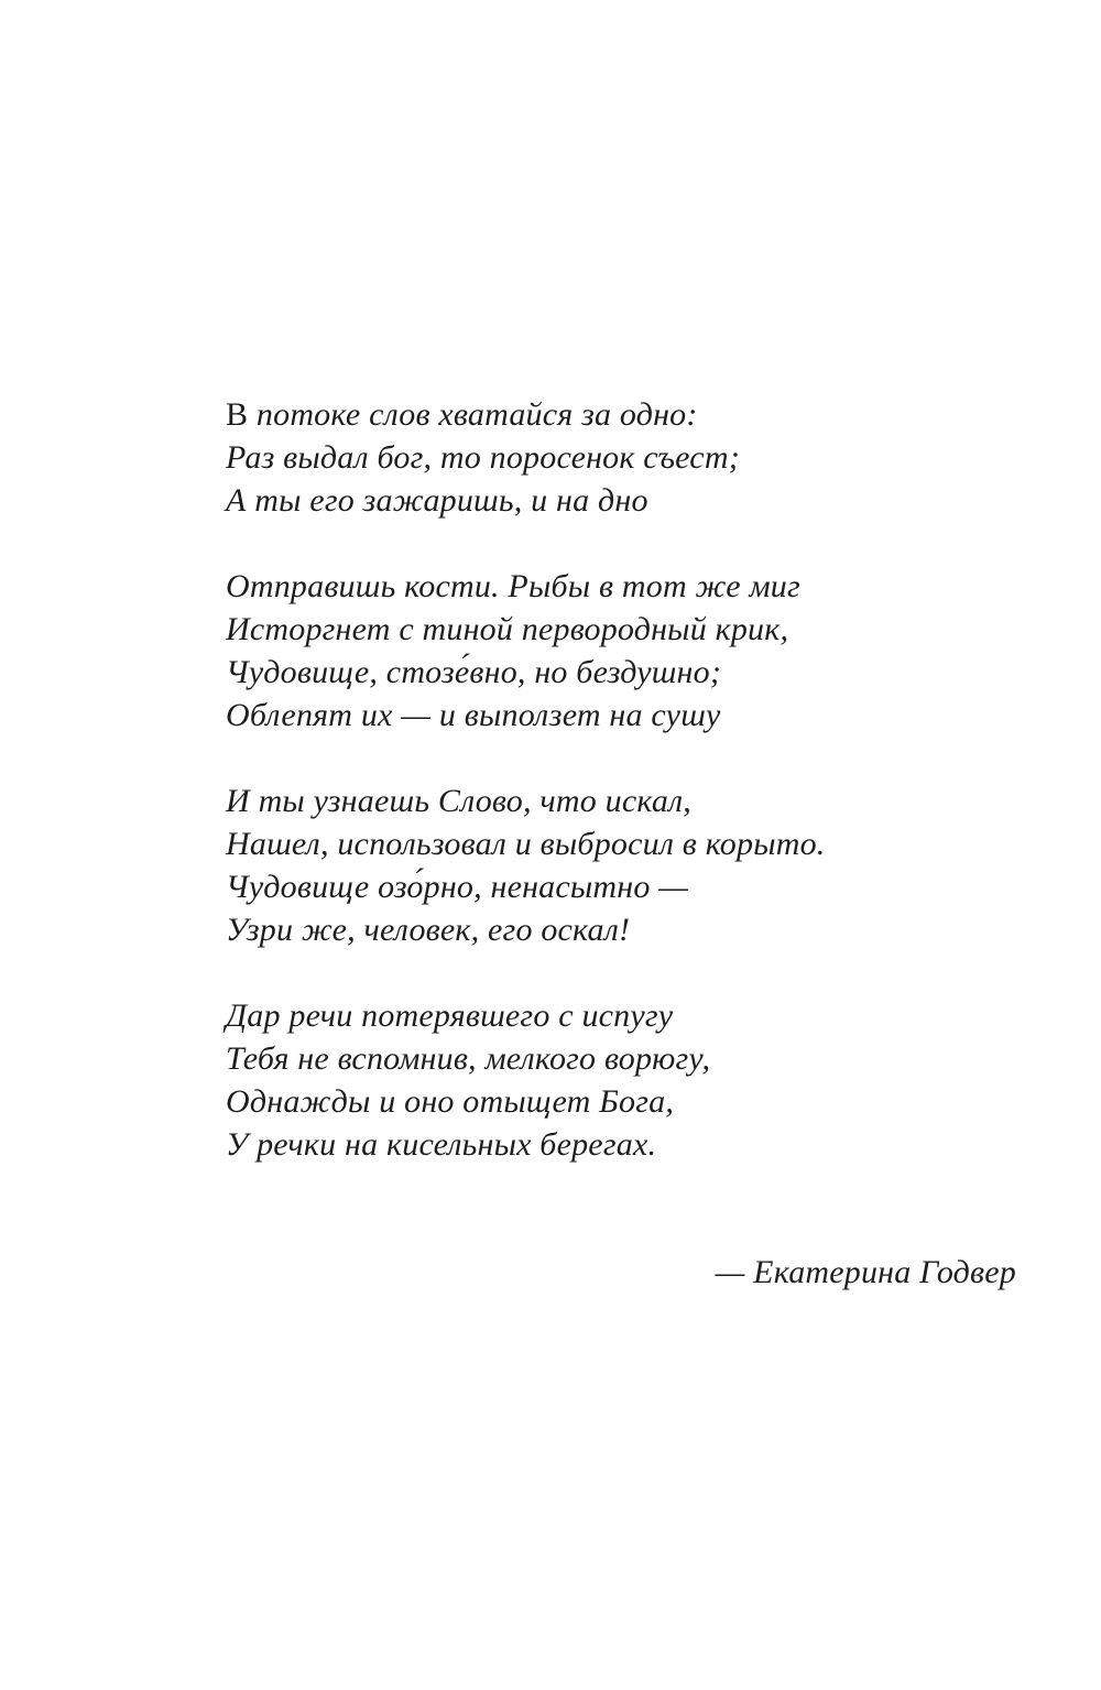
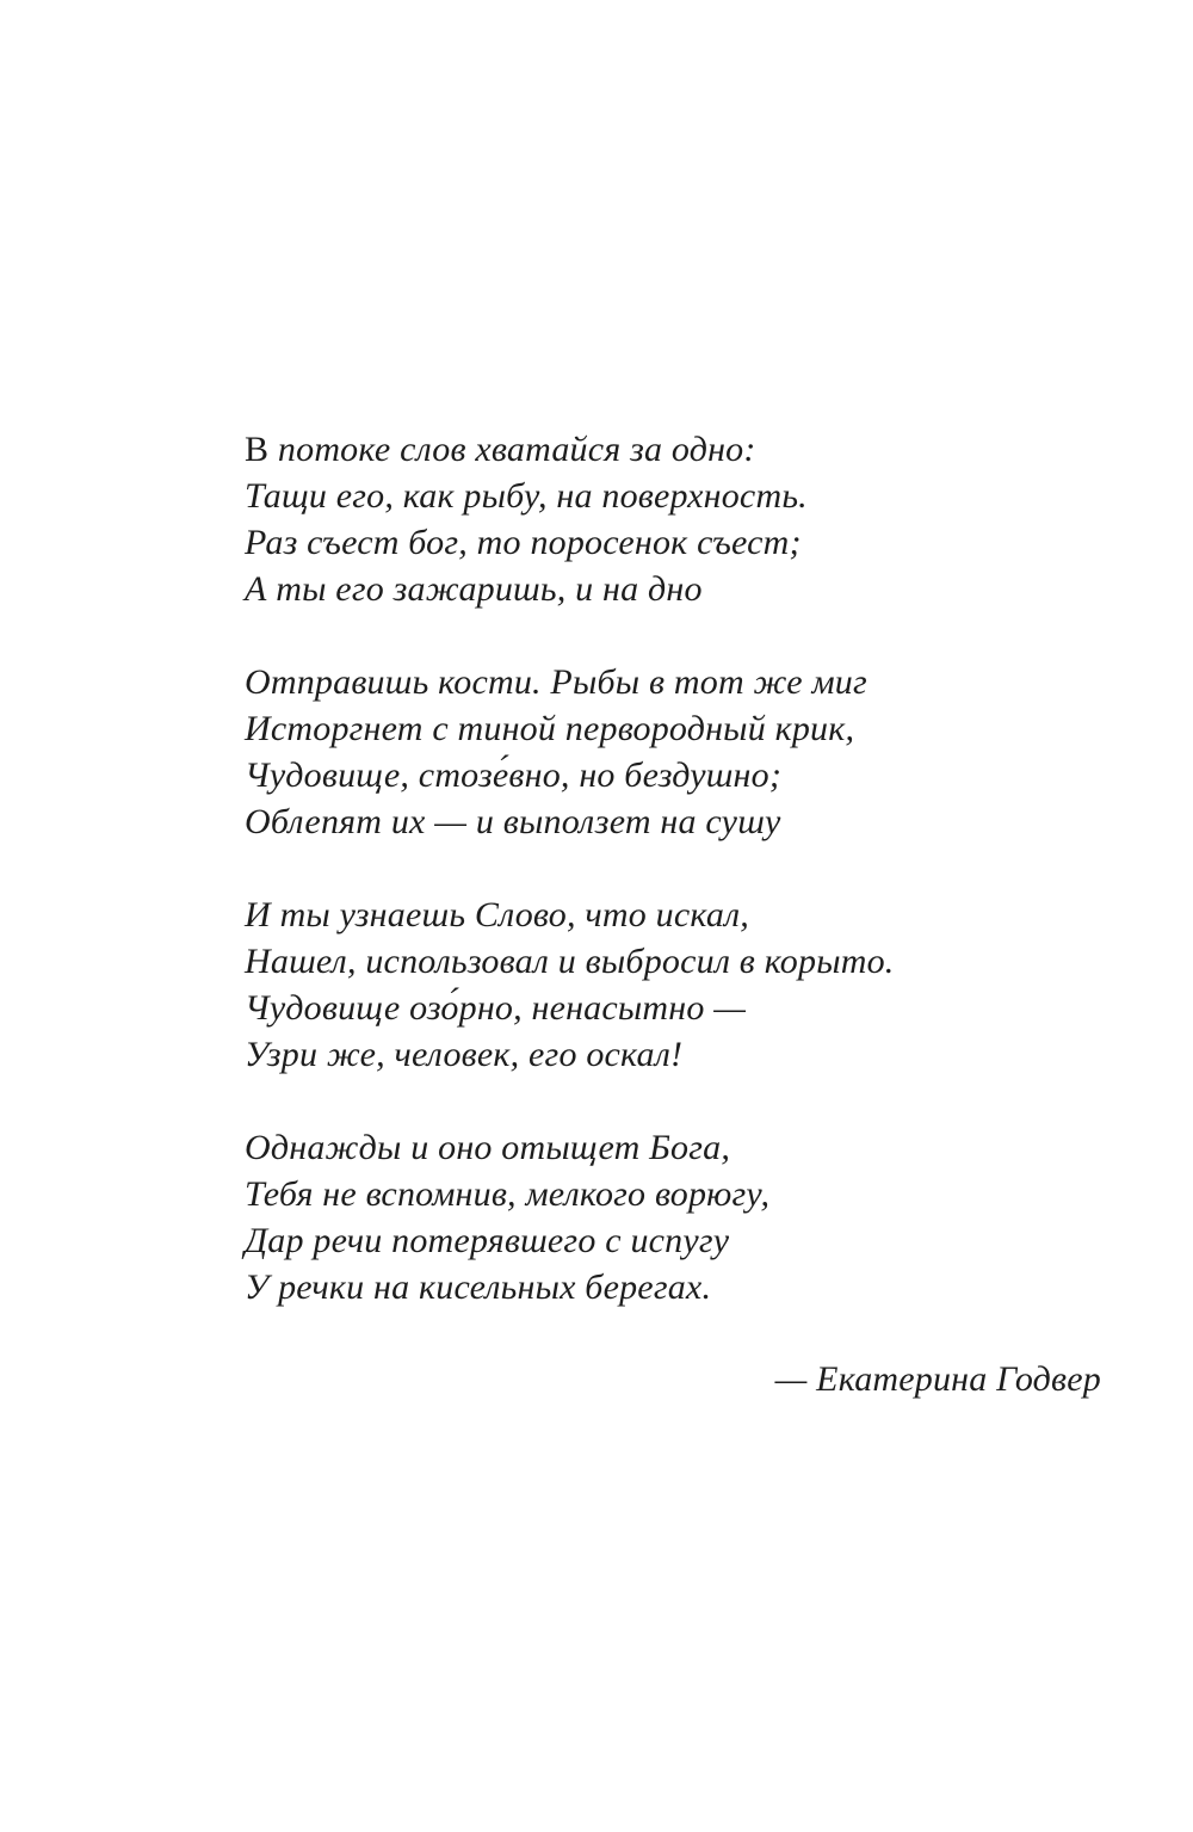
  В потоке слов хватайся за одно:
+ Тащи его, как рыбу, на поверхность.
- Раз выдал бог, то поросенок съест;
+ Раз съест бог, то поросенок съест;
  А ты его зажаришь, и на дно
  Отправишь кости. Рыбы в тот же миг
  Исторгнет с тиной первородный крик,
  Чудовище, стозе́вно, но бездушно;
  Облепят их — и выползет на сушу
  И ты узнаешь Слово, что искал,
  Нашел, использовал и выбросил в корыто.
  Чудовище озо́рно, ненасытно —
  Узри же, человек, его оскал!
- Дар речи потерявшего с испугу
+ Однажды и оно отыщет Бога,
  Тебя не вспомнив, мелкого ворюгу,
- Однажды и оно отыщет Бога,
+ Дар речи потерявшего с испугу
  У речки на кисельных берегах.
  — Екатерина Годвер
